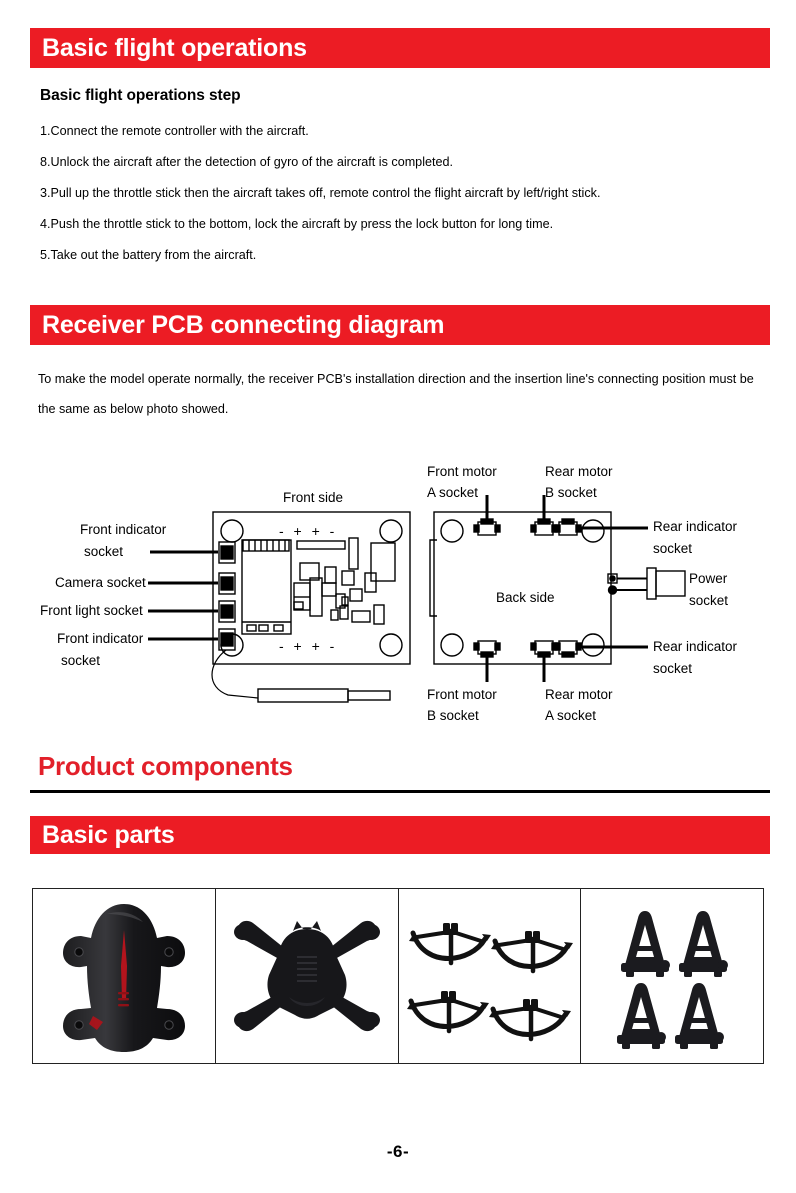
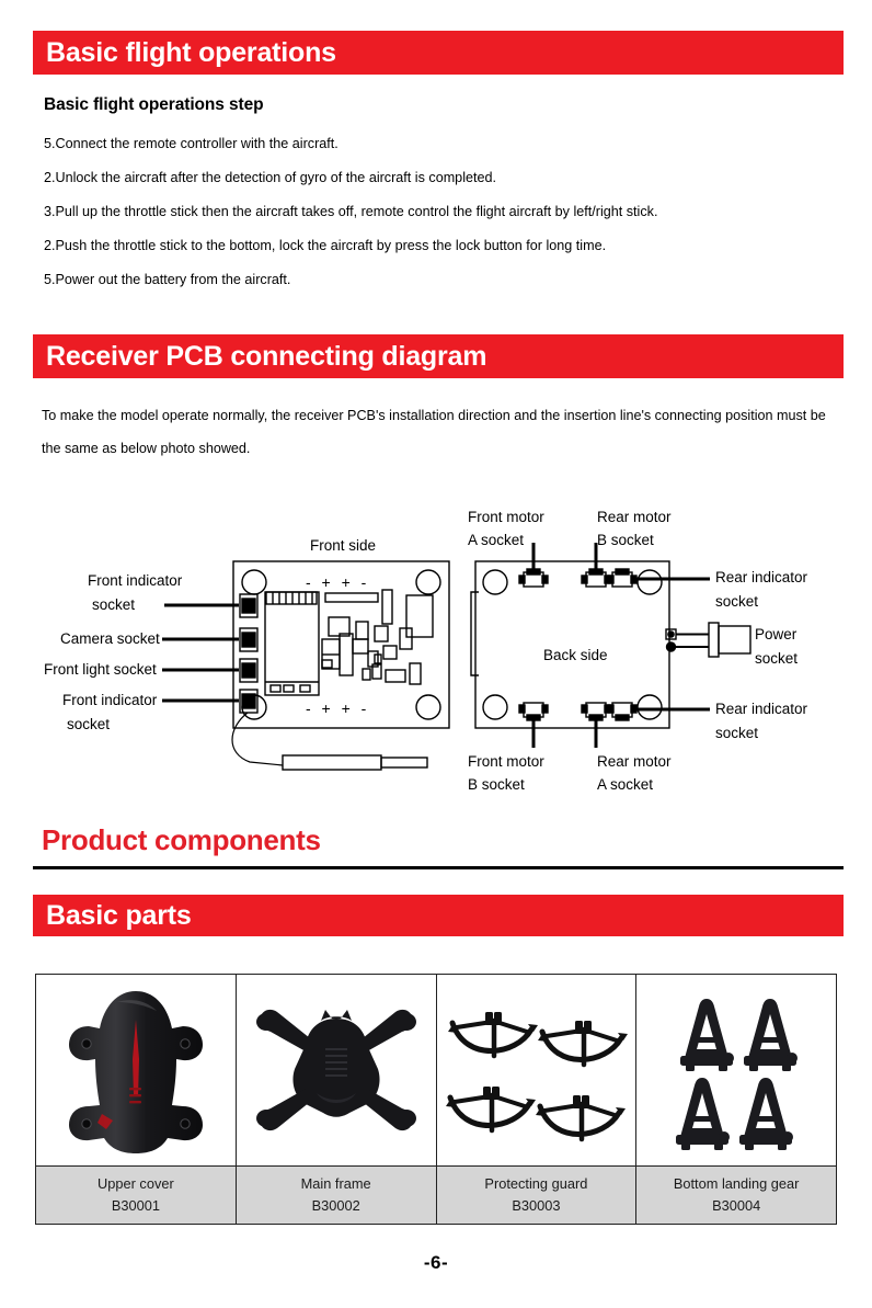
  Basic flight operations
  Basic flight operations step
- 1.Connect the remote controller with the aircraft.
+ 5.Connect the remote controller with the aircraft.
- 8.Unlock the aircraft after the detection of gyro of the aircraft is completed.
+ 2.Unlock the aircraft after the detection of gyro of the aircraft is completed.
  3.Pull up the throttle stick then the aircraft takes off, remote control the flight aircraft by left/right stick.
- 4.Push the throttle stick to the bottom, lock the aircraft by press the lock button for long time.
+ 2.Push the throttle stick to the bottom, lock the aircraft by press the lock button for long time.
- 5.Take out the battery from the aircraft.
+ 5.Power out the battery from the aircraft.
  Receiver PCB connecting diagram
  To make the model operate normally, the receiver PCB's installation direction and the insertion line's connecting position must be the same as below photo showed.
  Front side
  Back side
  - + + -
  - + + -
  Front indicator
  socket
  Camera socket
  Front light socket
  Front indicator
  socket
  Front motor
  A socket
  Rear motor
  B socket
  Rear indicator
  socket
  Power
  socket
  Rear indicator
  socket
  Front motor
  B socket
  Rear motor
  A socket
  Product components
  Basic parts
+ Upper cover B30001	Main frame B30002	Protecting guard B30003	Bottom landing gear B30004
  -6-
